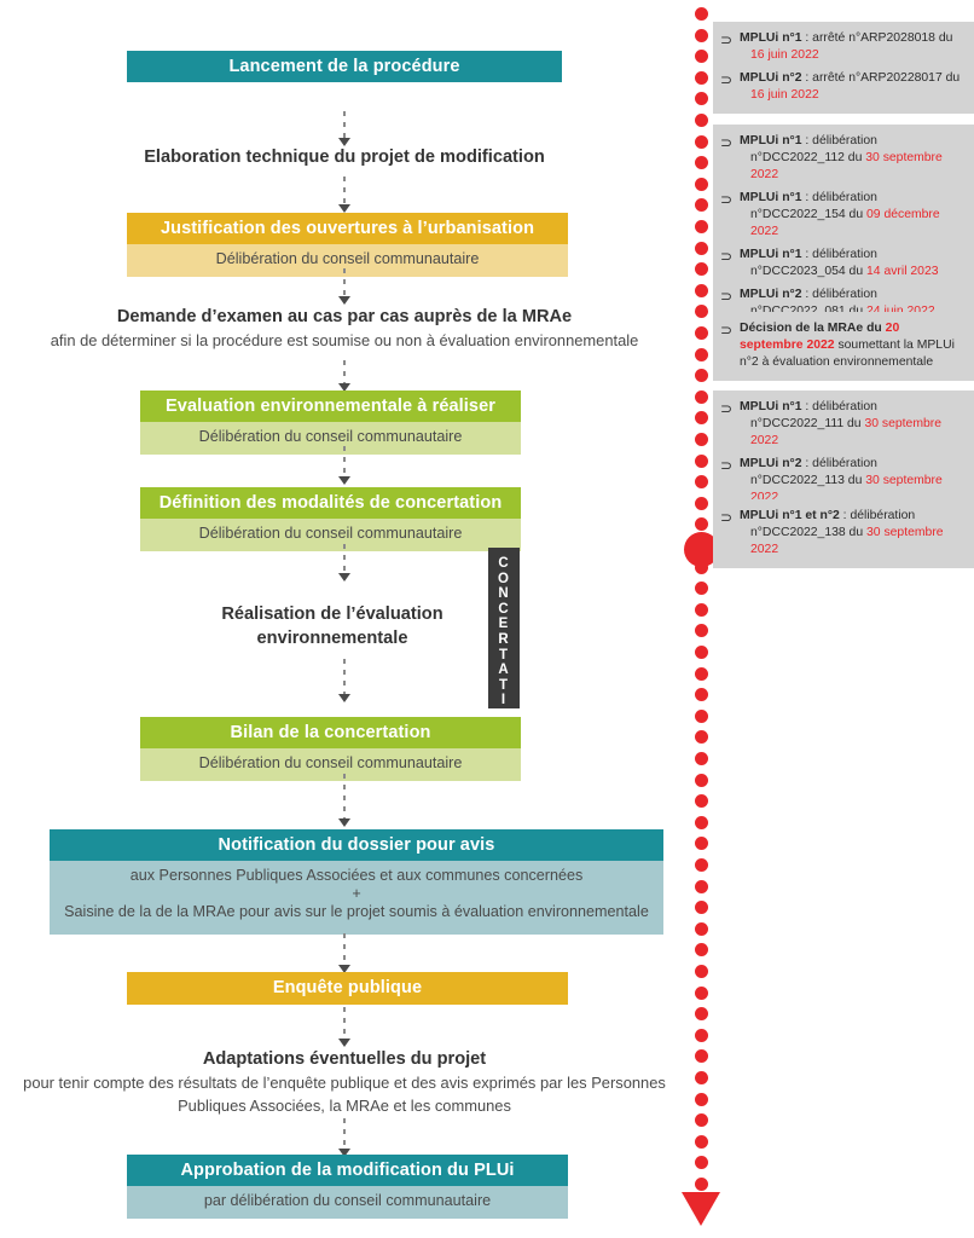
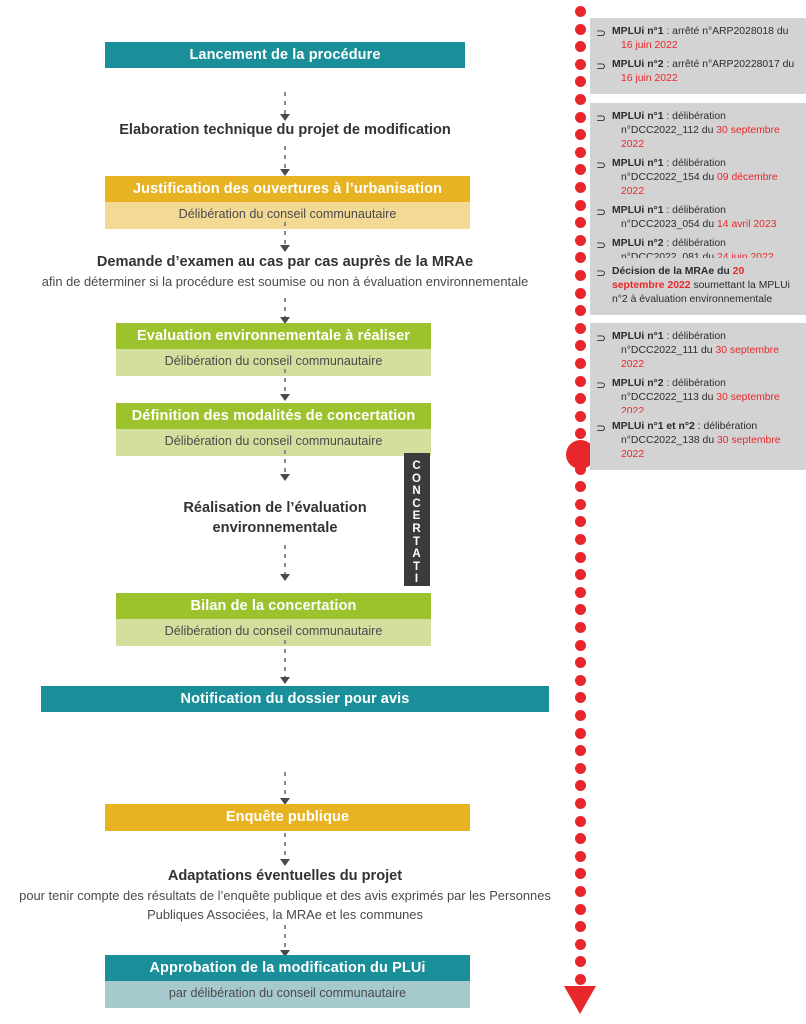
  Lancement de la procédure
  Elaboration technique du projet de modification
  Justification des ouvertures à l’urbanisation
  Délibération du conseil communautaire
  Demande d’examen au cas par cas auprès de la MRAe
  afin de déterminer si la procédure est soumise ou non à évaluation environnementale
  Evaluation environnementale à réaliser
  Délibération du conseil communautaire
  Définition des modalités de concertation
  Délibération du conseil communautaire
  C
  O
  N
  C
  E
  R
  T
  A
  T
  I
  O
  Réalisation de l’évaluation environnementale
  Bilan de la concertation
  Délibération du conseil communautaire
  Notification du dossier pour avis
- aux Personnes Publiques Associées et aux communes concernées
- +
- Saisine de la de la MRAe pour avis sur le projet soumis à évaluation environnementale
  Enquête publique
  Adaptations éventuelles du projet
  pour tenir compte des résultats de l’enquête publique et des avis exprimés par les Personnes Publiques Associées, la MRAe et les communes
  Approbation de la modification du PLUi
  par délibération du conseil communautaire
  ⊃
  MPLUi n°1 : arrêté n°ARP2028018 du
  16 juin 2022
  ⊃
  MPLUi n°2 : arrêté n°ARP20228017 du
  16 juin 2022
  ⊃
  MPLUi n°1 : délibération
  n°DCC2022_112 du 30 septembre 2022
  ⊃
  MPLUi n°1 : délibération
  n°DCC2022_154 du 09 décembre 2022
  ⊃
  MPLUi n°1 : délibération
  n°DCC2023_054 du 14 avril 2023
  ⊃
  MPLUi n°2 : délibération
  ⊃
  Décision de la MRAe du 20 septembre 2022 soumettant la MPLUi n°2 à évaluation environnementale
  ⊃
  MPLUi n°1 : délibération
  n°DCC2022_111 du 30 septembre 2022
  ⊃
  MPLUi n°2 : délibération
  n°DCC2022_113 du 30 septembre 2022
  ⊃
  MPLUi n°1 et n°2 : délibération
  n°DCC2022_138 du 30 septembre 2022
